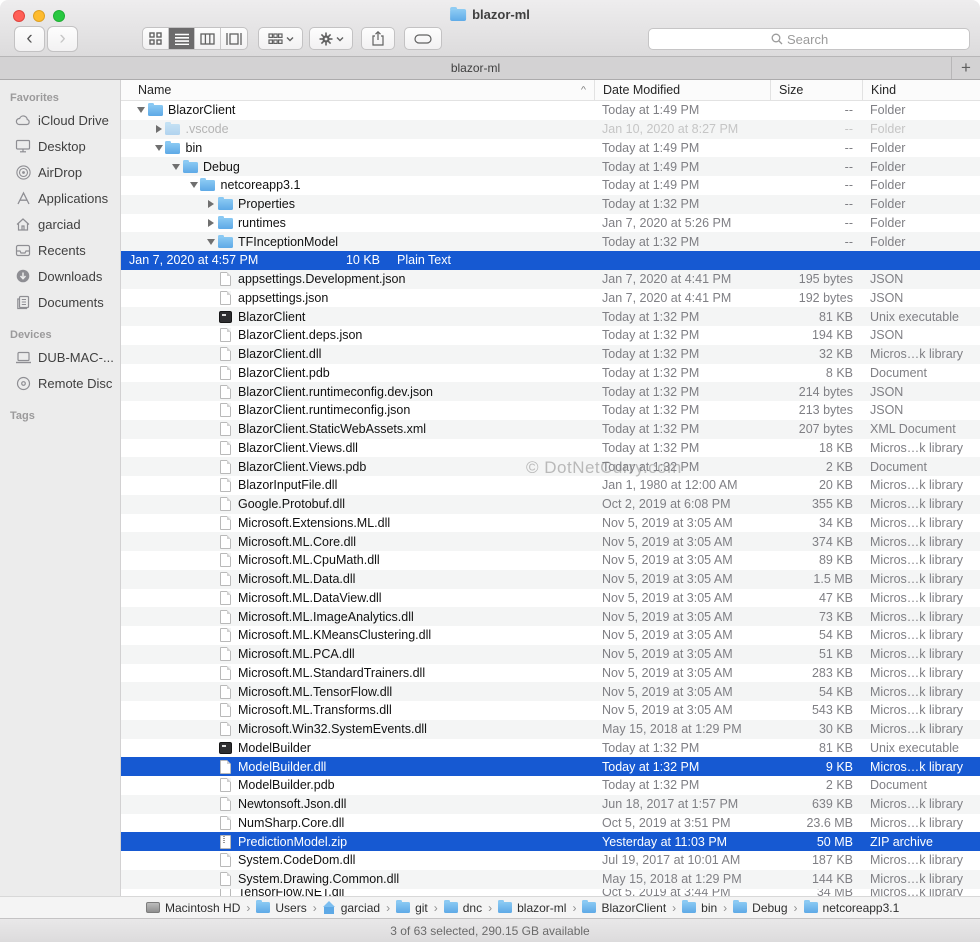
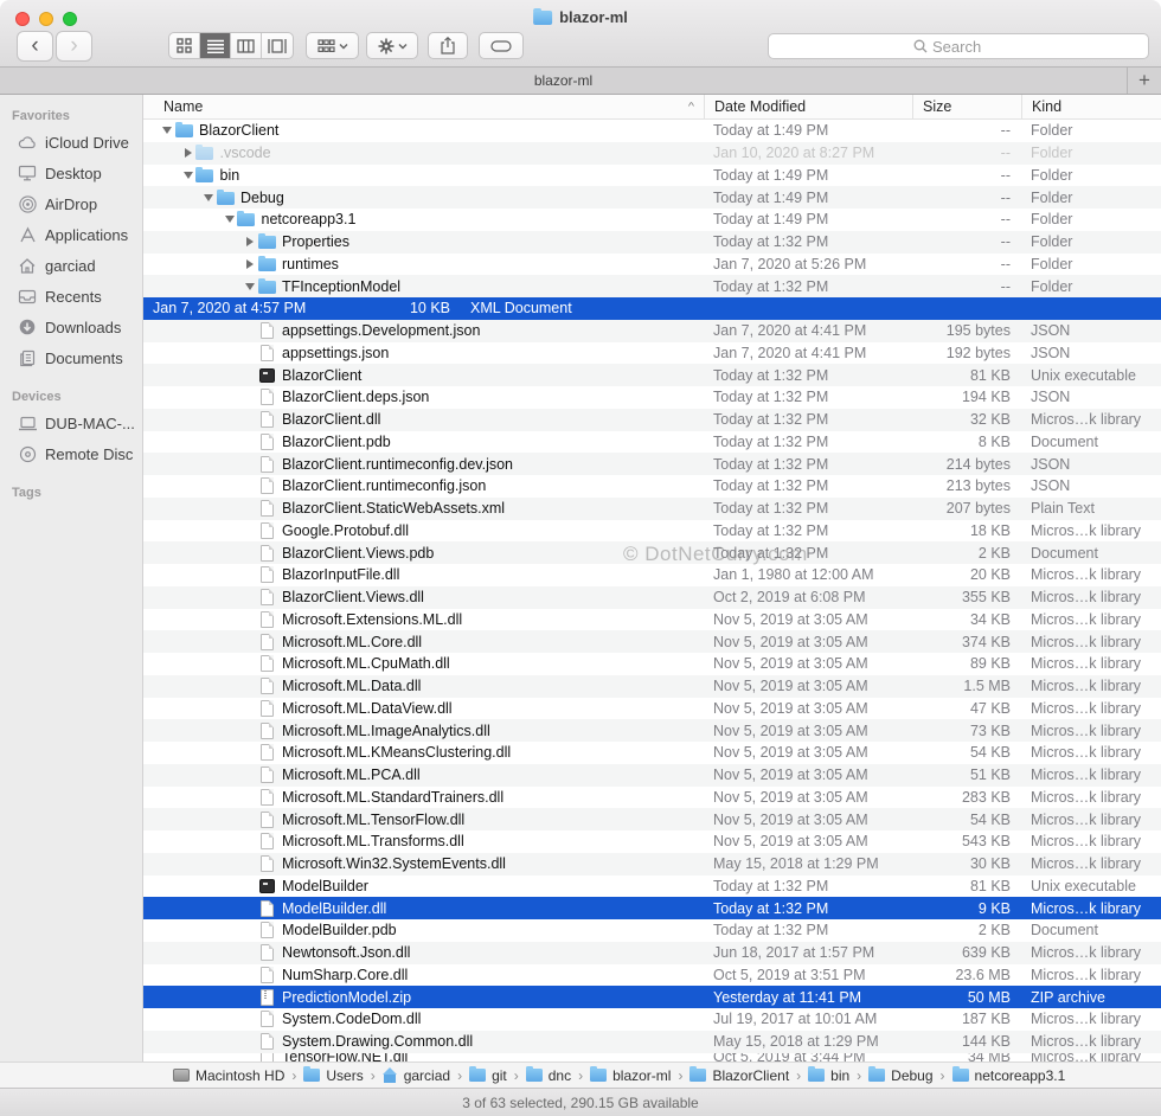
  blazor-ml
  ‹
  ›
  Search
  blazor-ml
  +
  Favorites
  iCloud Drive
  Desktop
  AirDrop
  Applications
  garciad
  Recents
  Downloads
  Documents
  Devices
  DUB-MAC-...
  Remote Disc
  Tags
  Name
  ^
  Date Modified
  Size
  Kind
  © DotNetCurry.com
  BlazorClient
  Today at 1:49 PM
  --
  Folder
  .vscode
  Jan 10, 2020 at 8:27 PM
  --
  Folder
  bin
  Today at 1:49 PM
  --
  Folder
  Debug
  Today at 1:49 PM
  --
  Folder
  netcoreapp3.1
  Today at 1:49 PM
  --
  Folder
  Properties
  Today at 1:32 PM
  --
  Folder
  runtimes
  Jan 7, 2020 at 5:26 PM
  --
  Folder
  TFInceptionModel
  Today at 1:32 PM
  --
  Folder
  Jan 7, 2020 at 4:57 PM
  10 KB
- Plain Text
+ XML Document
  appsettings.Development.json
  Jan 7, 2020 at 4:41 PM
  195 bytes
  JSON
  appsettings.json
  Jan 7, 2020 at 4:41 PM
  192 bytes
  JSON
  BlazorClient
  Today at 1:32 PM
  81 KB
  Unix executable
  BlazorClient.deps.json
  Today at 1:32 PM
  194 KB
  JSON
  BlazorClient.dll
  Today at 1:32 PM
  32 KB
  Micros…k library
  BlazorClient.pdb
  Today at 1:32 PM
  8 KB
  Document
  BlazorClient.runtimeconfig.dev.json
  Today at 1:32 PM
  214 bytes
  JSON
  BlazorClient.runtimeconfig.json
  Today at 1:32 PM
  213 bytes
  JSON
  BlazorClient.StaticWebAssets.xml
  Today at 1:32 PM
  207 bytes
- XML Document
+ Plain Text
- BlazorClient.Views.dll
+ Google.Protobuf.dll
  Today at 1:32 PM
  18 KB
  Micros…k library
  BlazorClient.Views.pdb
  Today at 1:32 PM
  2 KB
  Document
  BlazorInputFile.dll
  Jan 1, 1980 at 12:00 AM
  20 KB
  Micros…k library
- Google.Protobuf.dll
+ BlazorClient.Views.dll
  Oct 2, 2019 at 6:08 PM
  355 KB
  Micros…k library
  Microsoft.Extensions.ML.dll
  Nov 5, 2019 at 3:05 AM
  34 KB
  Micros…k library
  Microsoft.ML.Core.dll
  Nov 5, 2019 at 3:05 AM
  374 KB
  Micros…k library
  Microsoft.ML.CpuMath.dll
  Nov 5, 2019 at 3:05 AM
  89 KB
  Micros…k library
  Microsoft.ML.Data.dll
  Nov 5, 2019 at 3:05 AM
  1.5 MB
  Micros…k library
  Microsoft.ML.DataView.dll
  Nov 5, 2019 at 3:05 AM
  47 KB
  Micros…k library
  Microsoft.ML.ImageAnalytics.dll
  Nov 5, 2019 at 3:05 AM
  73 KB
  Micros…k library
  Microsoft.ML.KMeansClustering.dll
  Nov 5, 2019 at 3:05 AM
  54 KB
  Micros…k library
  Microsoft.ML.PCA.dll
  Nov 5, 2019 at 3:05 AM
  51 KB
  Micros…k library
  Microsoft.ML.StandardTrainers.dll
  Nov 5, 2019 at 3:05 AM
  283 KB
  Micros…k library
  Microsoft.ML.TensorFlow.dll
  Nov 5, 2019 at 3:05 AM
  54 KB
  Micros…k library
  Microsoft.ML.Transforms.dll
  Nov 5, 2019 at 3:05 AM
  543 KB
  Micros…k library
  Microsoft.Win32.SystemEvents.dll
  May 15, 2018 at 1:29 PM
  30 KB
  Micros…k library
  ModelBuilder
  Today at 1:32 PM
  81 KB
  Unix executable
  ModelBuilder.dll
  Today at 1:32 PM
  9 KB
  Micros…k library
  ModelBuilder.pdb
  Today at 1:32 PM
  2 KB
  Document
  Newtonsoft.Json.dll
  Jun 18, 2017 at 1:57 PM
  639 KB
  Micros…k library
  NumSharp.Core.dll
  Oct 5, 2019 at 3:51 PM
  23.6 MB
  Micros…k library
  PredictionModel.zip
- Yesterday at 11:03 PM
+ Yesterday at 11:41 PM
  50 MB
  ZIP archive
  System.CodeDom.dll
  Jul 19, 2017 at 10:01 AM
  187 KB
  Micros…k library
  System.Drawing.Common.dll
  May 15, 2018 at 1:29 PM
  144 KB
  Micros…k library
  TensorFlow.NET.dll
  Oct 5, 2019 at 3:44 PM
  34 MB
  Micros…k library
  Macintosh HD
  ›
  Users
  ›
  garciad
  ›
  git
  ›
  dnc
  ›
  blazor-ml
  ›
  BlazorClient
  ›
  bin
  ›
  Debug
  ›
  netcoreapp3.1
  3 of 63 selected, 290.15 GB available
